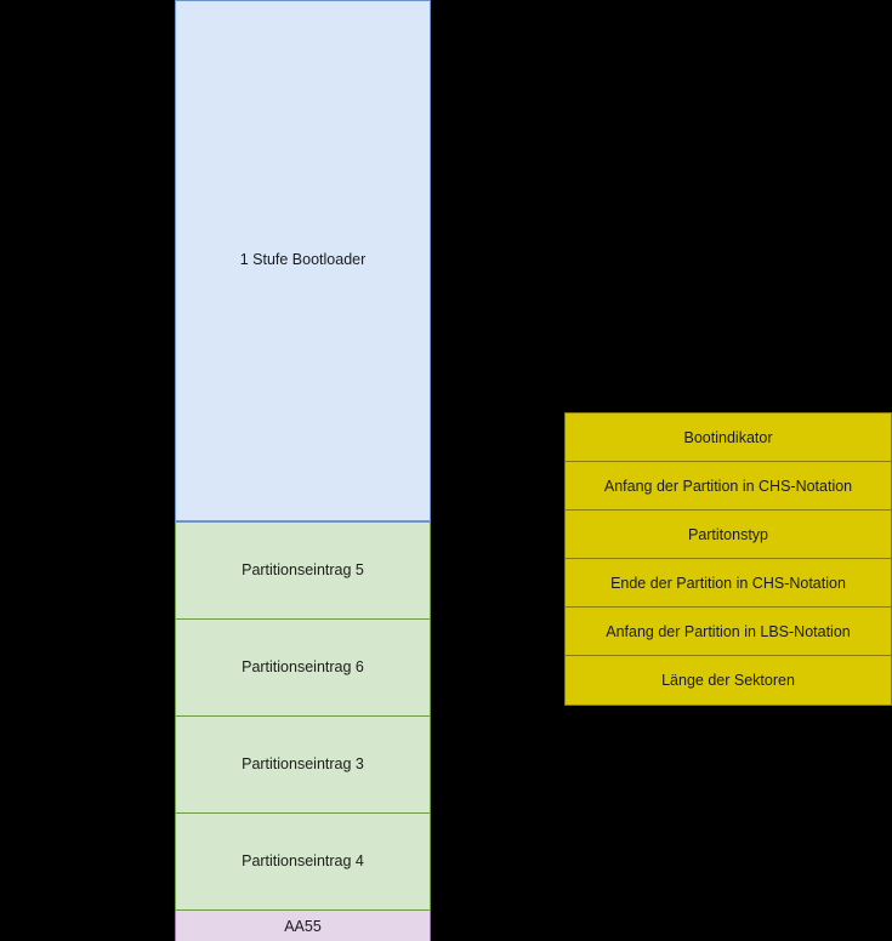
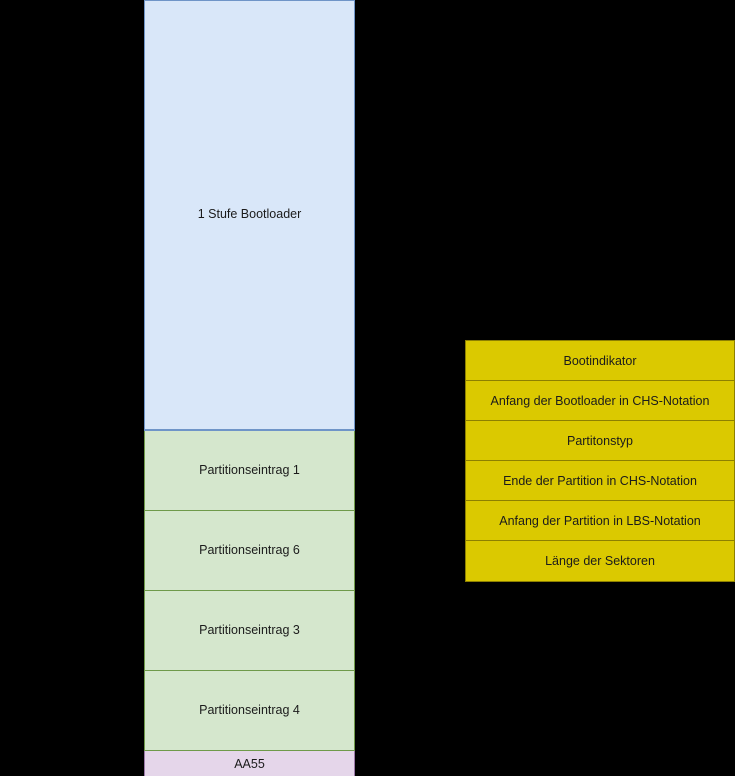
  1 Stufe Bootloader
- Partitionseintrag 5
+ Partitionseintrag 1
  Partitionseintrag 6
  Partitionseintrag 3
  Partitionseintrag 4
  AA55
  Bootindikator
- Anfang der Partition in CHS-Notation
+ Anfang der Bootloader in CHS-Notation
  Partitonstyp
  Ende der Partition in CHS-Notation
  Anfang der Partition in LBS-Notation
  Länge der Sektoren
